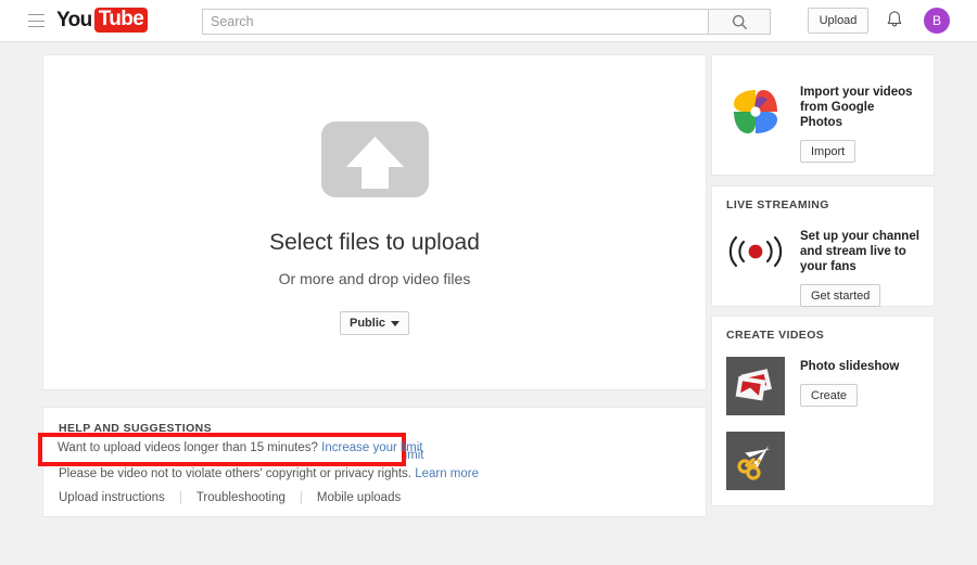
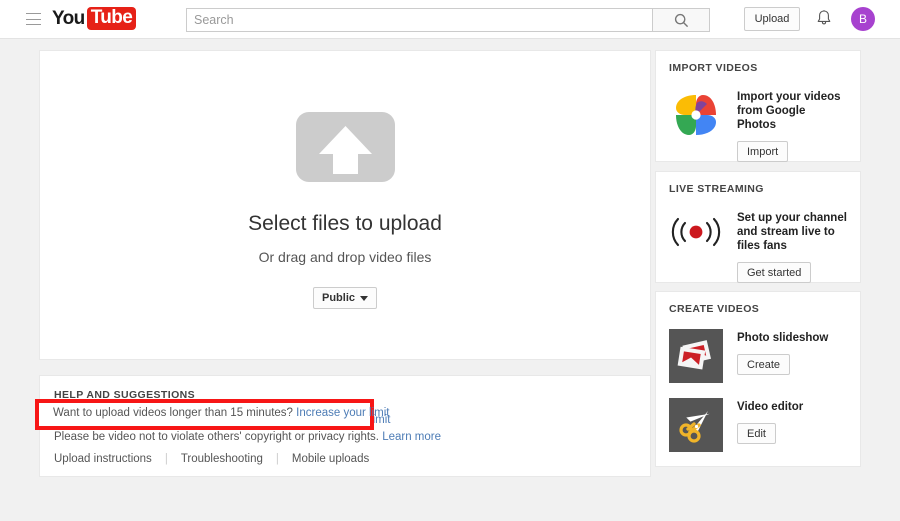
  You
  Tube
  Search
  Upload
  B
  Select files to upload
- Or more and drop video files
+ Or drag and drop video files
  Public
  HELP AND SUGGESTIONS
  Please be video not to violate others' copyright or privacy rights. Learn more
  Upload instructions
  |
  Troubleshooting
  |
  Mobile uploads
  Want to upload videos longer than 15 minutes? Increase your limit
+ IMPORT VIDEOS
  Import your videos from Google Photos
  Import
  LIVE STREAMING
- Set up your channel and stream live to your fans
+ Set up your channel and stream live to files fans
  Get started
  CREATE VIDEOS
  Photo slideshow
  Create
+ Video editor
+ Edit
